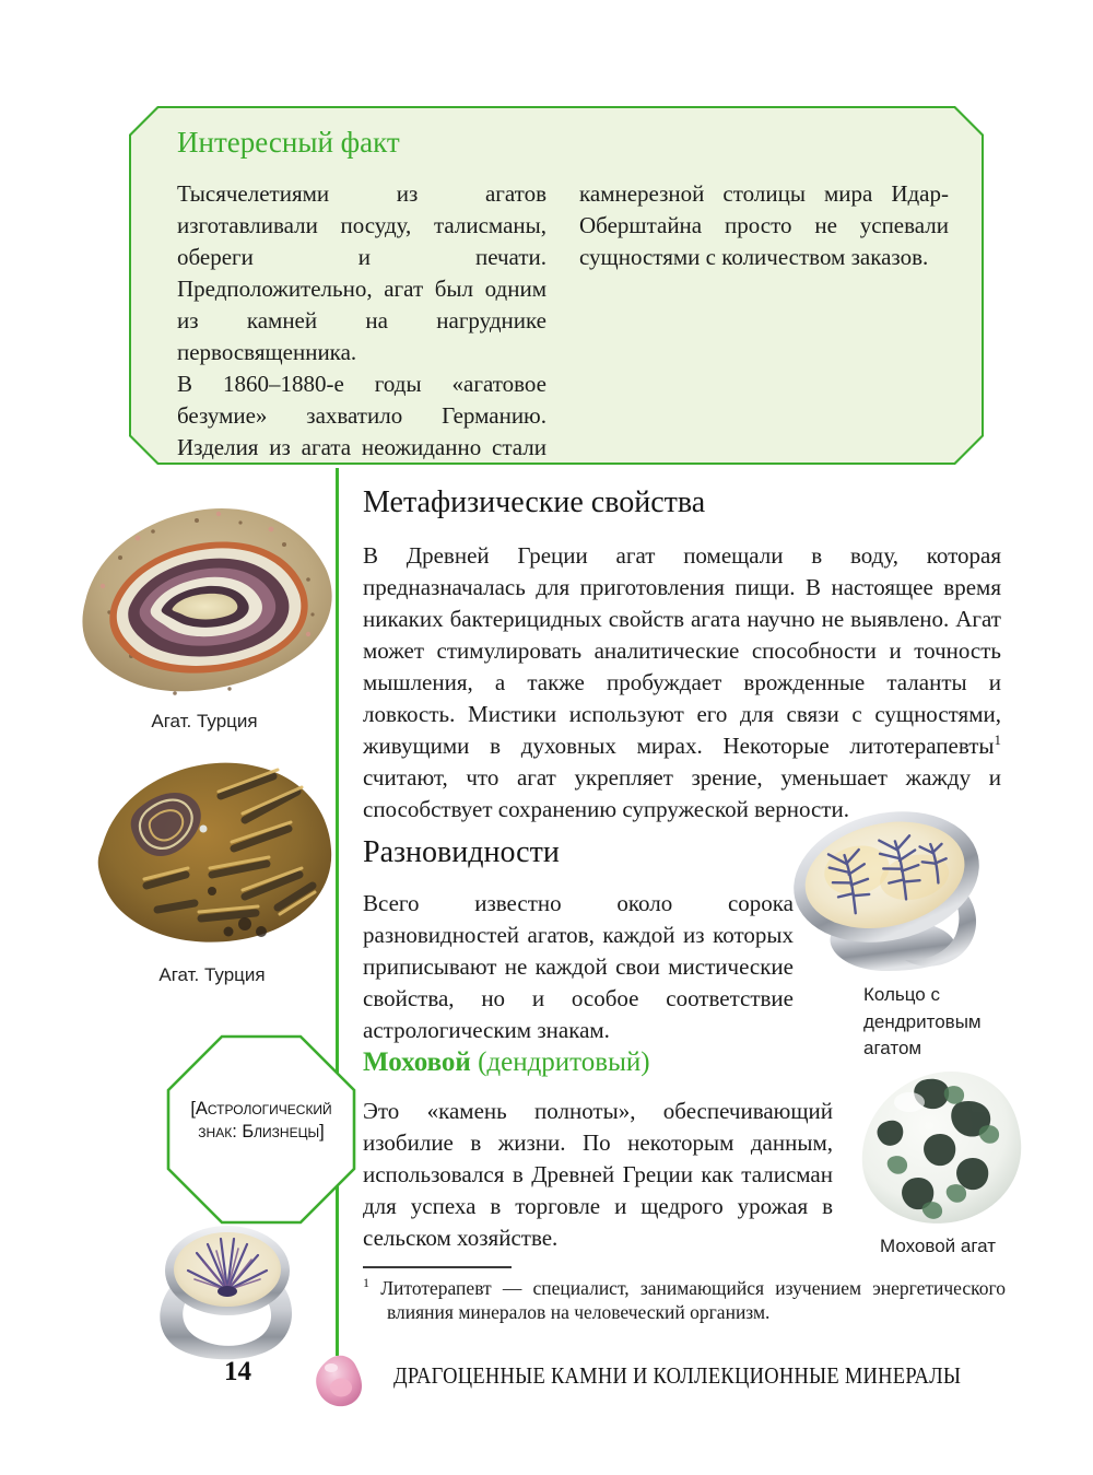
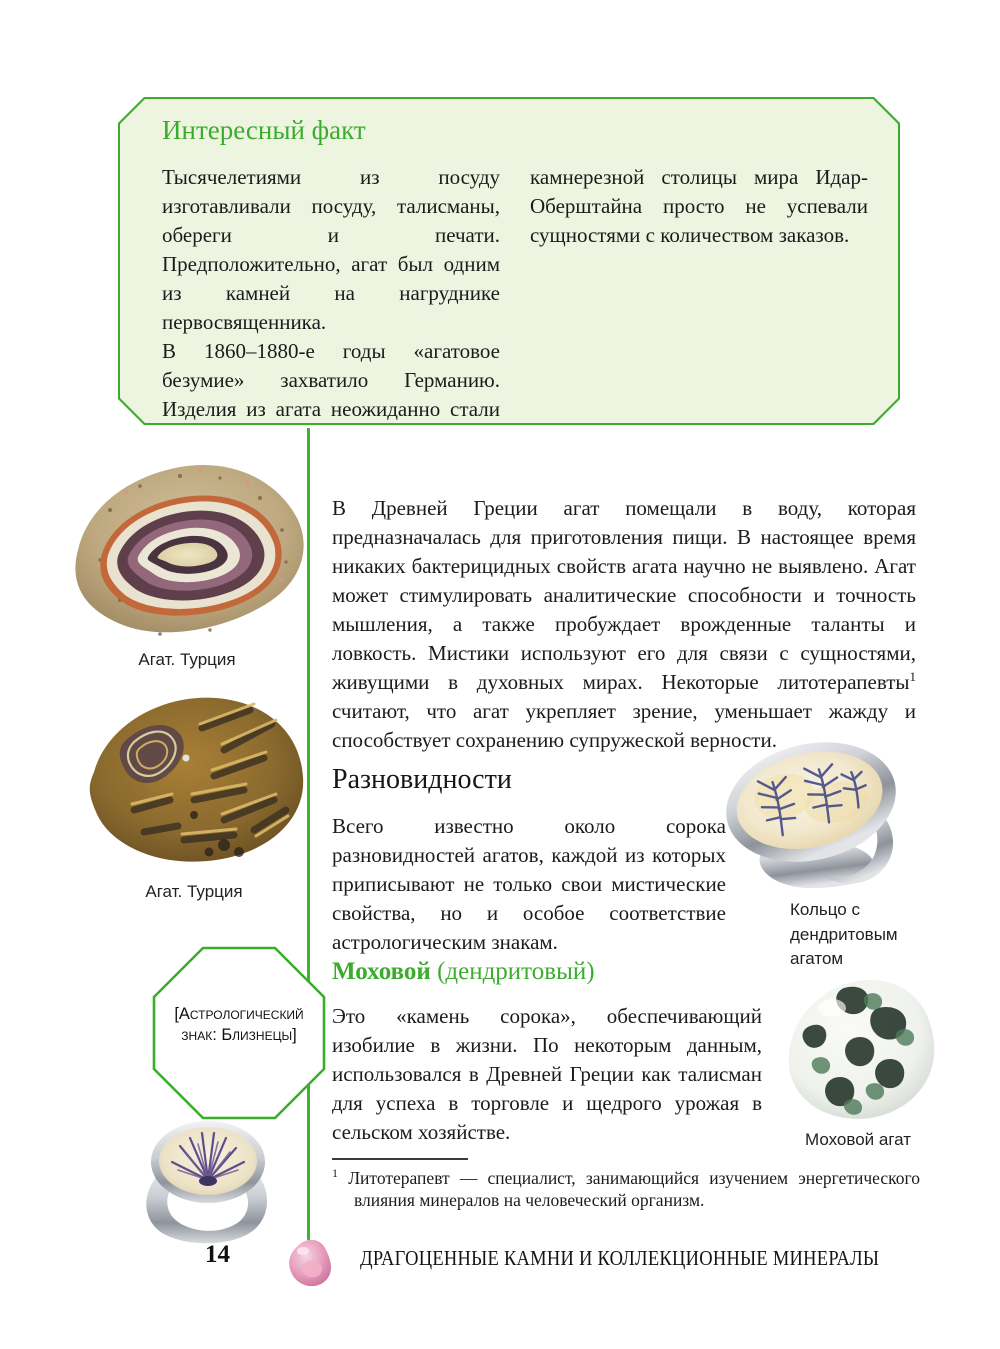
  Интересный факт
- Тысячелетиями из агатов изготавливали посуду, талисманы, обереги и печати. Предположительно, агат был одним из камней на нагруднике первосвященника.
+ Тысячелетиями из посуду изготавливали посуду, талисманы, обереги и печати. Предположительно, агат был одним из камней на нагруднике первосвященника.
  В 1860–1880-е годы «агатовое безумие» захватило Германию. Изделия из агата неожиданно стали
  камнерезной столицы мира Идар-Оберштайна просто не успевали сущностями с количеством заказов.
  Агат. Турция
  Агат. Турция
  [Астрологический знак: Близнецы]
- Метафизические свойства
  В Древней Греции агат помещали в воду, которая предназначалась для приготовления пищи. В настоящее время никаких бактерицидных свойств агата научно не выявлено. Агат может стимулировать аналитические способности и точность мышления, а также пробуждает врожденные таланты и ловкость. Мистики используют его для связи с сущностями, живущими в духовных мирах. Некоторые литотерапевты1 считают, что агат укрепляет зрение, уменьшает жажду и способствует сохранению супружеской верности.
  Разновидности
- Всего известно около сорока разновидностей агатов, каждой из которых приписывают не каждой свои мистические свойства, но и особое соответствие астрологическим знакам.
+ Всего известно около сорока разновидностей агатов, каждой из которых приписывают не только свои мистические свойства, но и особое соответствие астрологическим знакам.
  Моховой (дендритовый)
- Это «камень полноты», обеспечивающий изобилие в жизни. По некоторым данным, использовался в Древней Греции как талисман для успеха в торговле и щедрого урожая в сельском хозяйстве.
+ Это «камень сорока», обеспечивающий изобилие в жизни. По некоторым данным, использовался в Древней Греции как талисман для успеха в торговле и щедрого урожая в сельском хозяйстве.
  1 Литотерапевт — специалист, занимающийся изучением энергетического влияния минералов на человеческий организм.
  Кольцо с дендритовым агатом
  Моховой агат
  14
  ДРАГОЦЕННЫЕ КАМНИ И КОЛЛЕКЦИОННЫЕ МИНЕРАЛЫ
